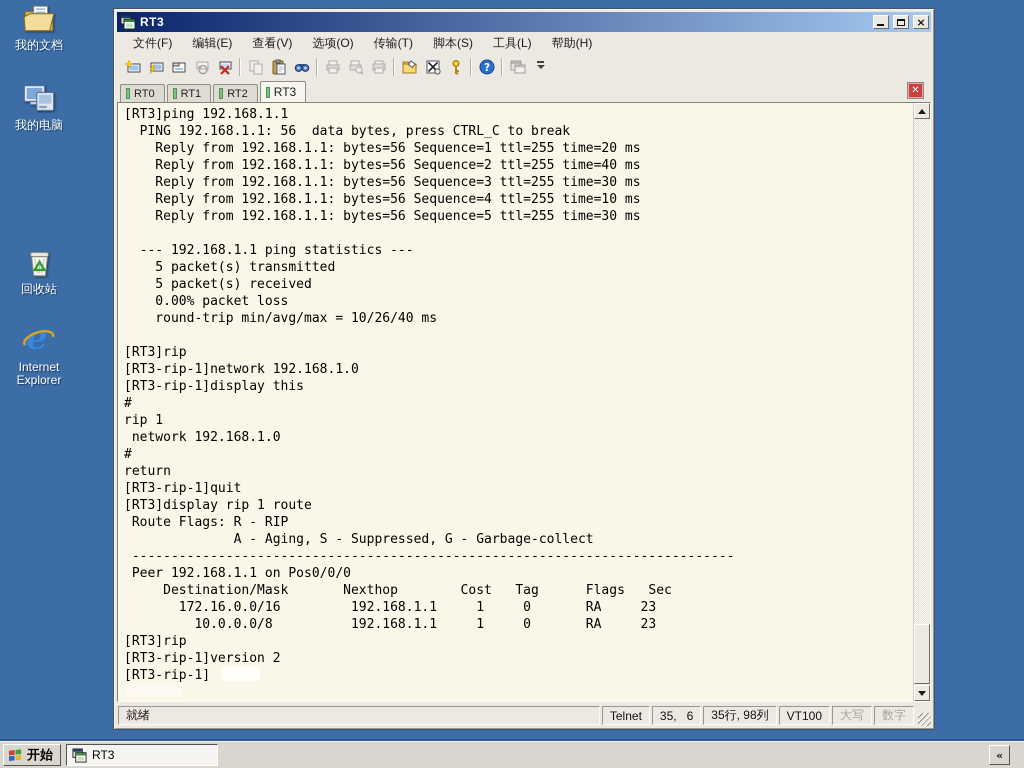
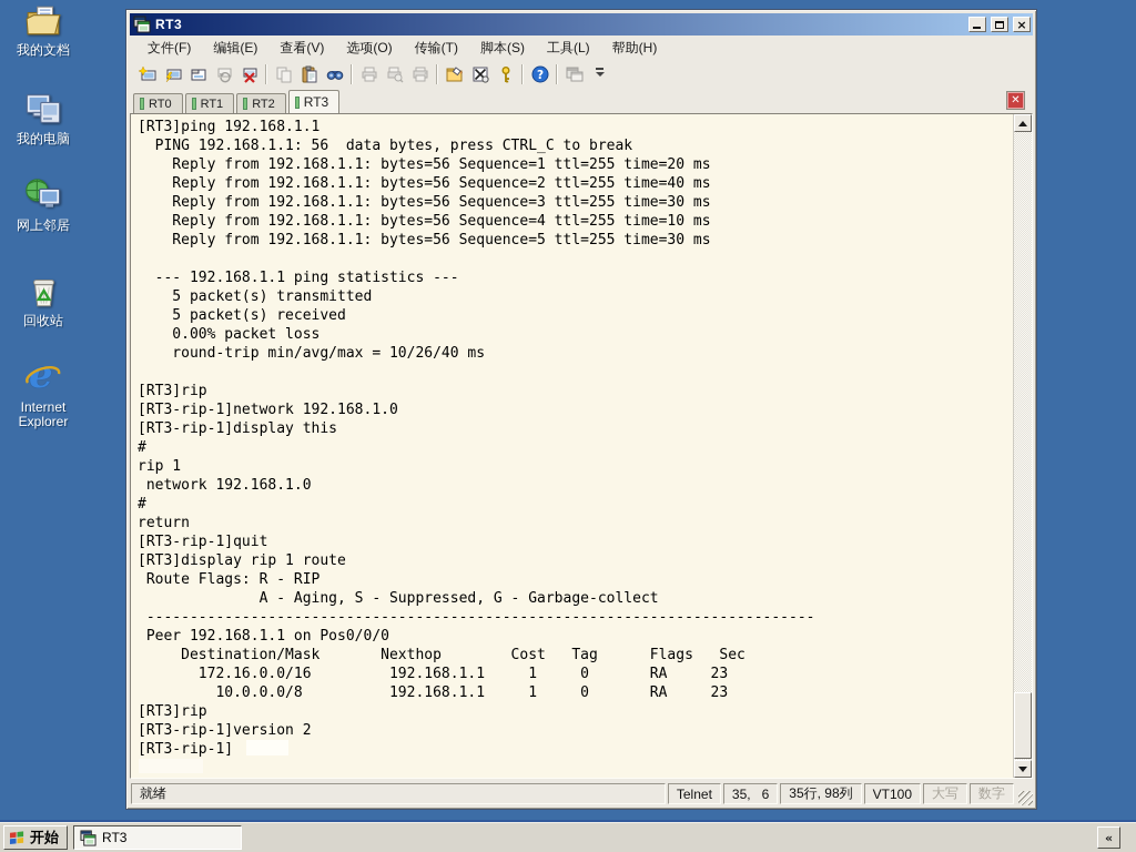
  我的文档
  我的电脑
+ 网上邻居
  回收站
  e
  Internet Explorer
  RT3
  ×
  文件(F)
  编辑(E)
  查看(V)
  选项(O)
  传输(T)
  脚本(S)
  工具(L)
  帮助(H)
  ?
  RT0
  RT1
  RT2
  RT3
  ✕
  [RT3]ping 192.168.1.1
  PING 192.168.1.1: 56 data bytes, press CTRL_C to break
  Reply from 192.168.1.1: bytes=56 Sequence=1 ttl=255 time=20 ms
  Reply from 192.168.1.1: bytes=56 Sequence=2 ttl=255 time=40 ms
  Reply from 192.168.1.1: bytes=56 Sequence=3 ttl=255 time=30 ms
  Reply from 192.168.1.1: bytes=56 Sequence=4 ttl=255 time=10 ms
  Reply from 192.168.1.1: bytes=56 Sequence=5 ttl=255 time=30 ms
  --- 192.168.1.1 ping statistics ---
  5 packet(s) transmitted
  5 packet(s) received
  0.00% packet loss
  round-trip min/avg/max = 10/26/40 ms
  [RT3]rip
  [RT3-rip-1]network 192.168.1.0
  [RT3-rip-1]display this
  #
  rip 1
  network 192.168.1.0
  #
  return
  [RT3-rip-1]quit
  [RT3]display rip 1 route
  Route Flags: R - RIP
  A - Aging, S - Suppressed, G - Garbage-collect
  -----------------------------------------------------------------------------
  Peer 192.168.1.1 on Pos0/0/0
  Destination/Mask Nexthop Cost Tag Flags Sec
  172.16.0.0/16 192.168.1.1 1 0 RA 23
  10.0.0.0/8 192.168.1.1 1 0 RA 23
  [RT3]rip
  [RT3-rip-1]version 2
  [RT3-rip-1]
  就绪
  Telnet
  35, 6
  35行, 98列
  VT100
  大写
  数字
  开始
  RT3
  «
